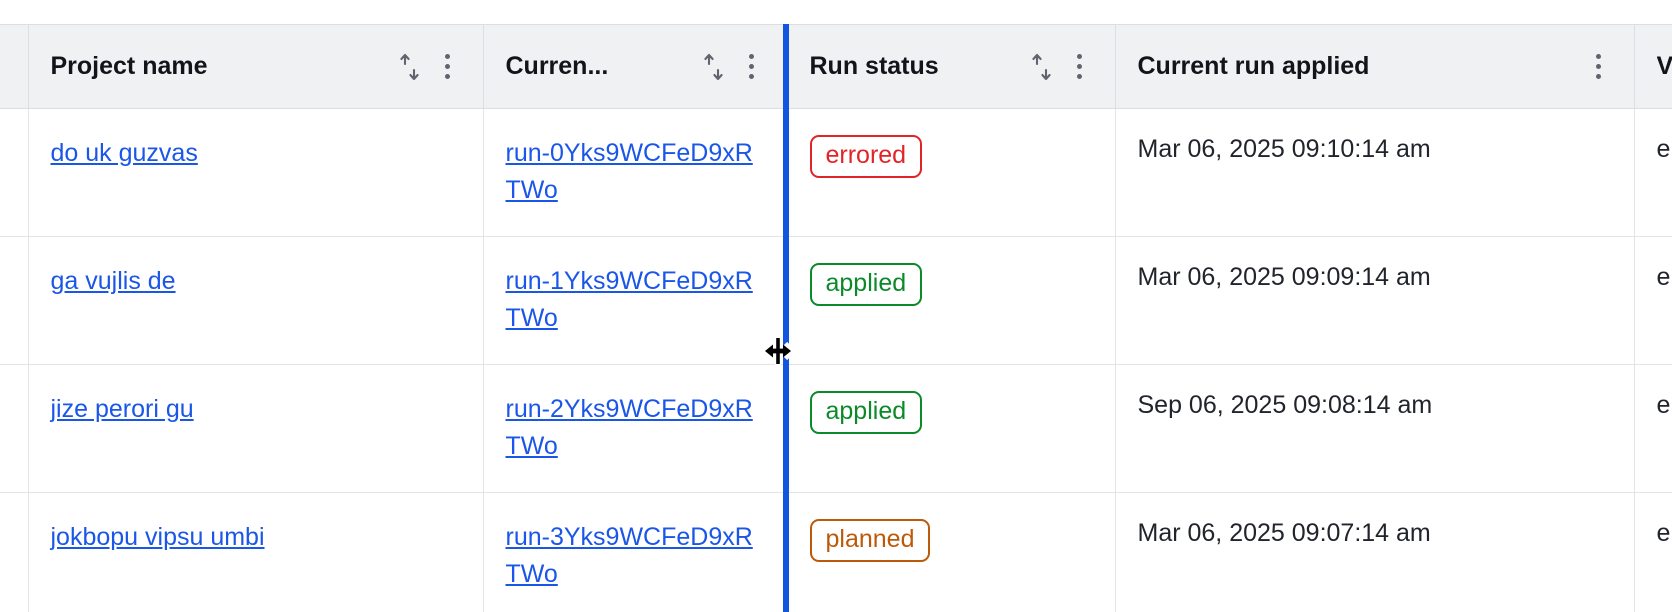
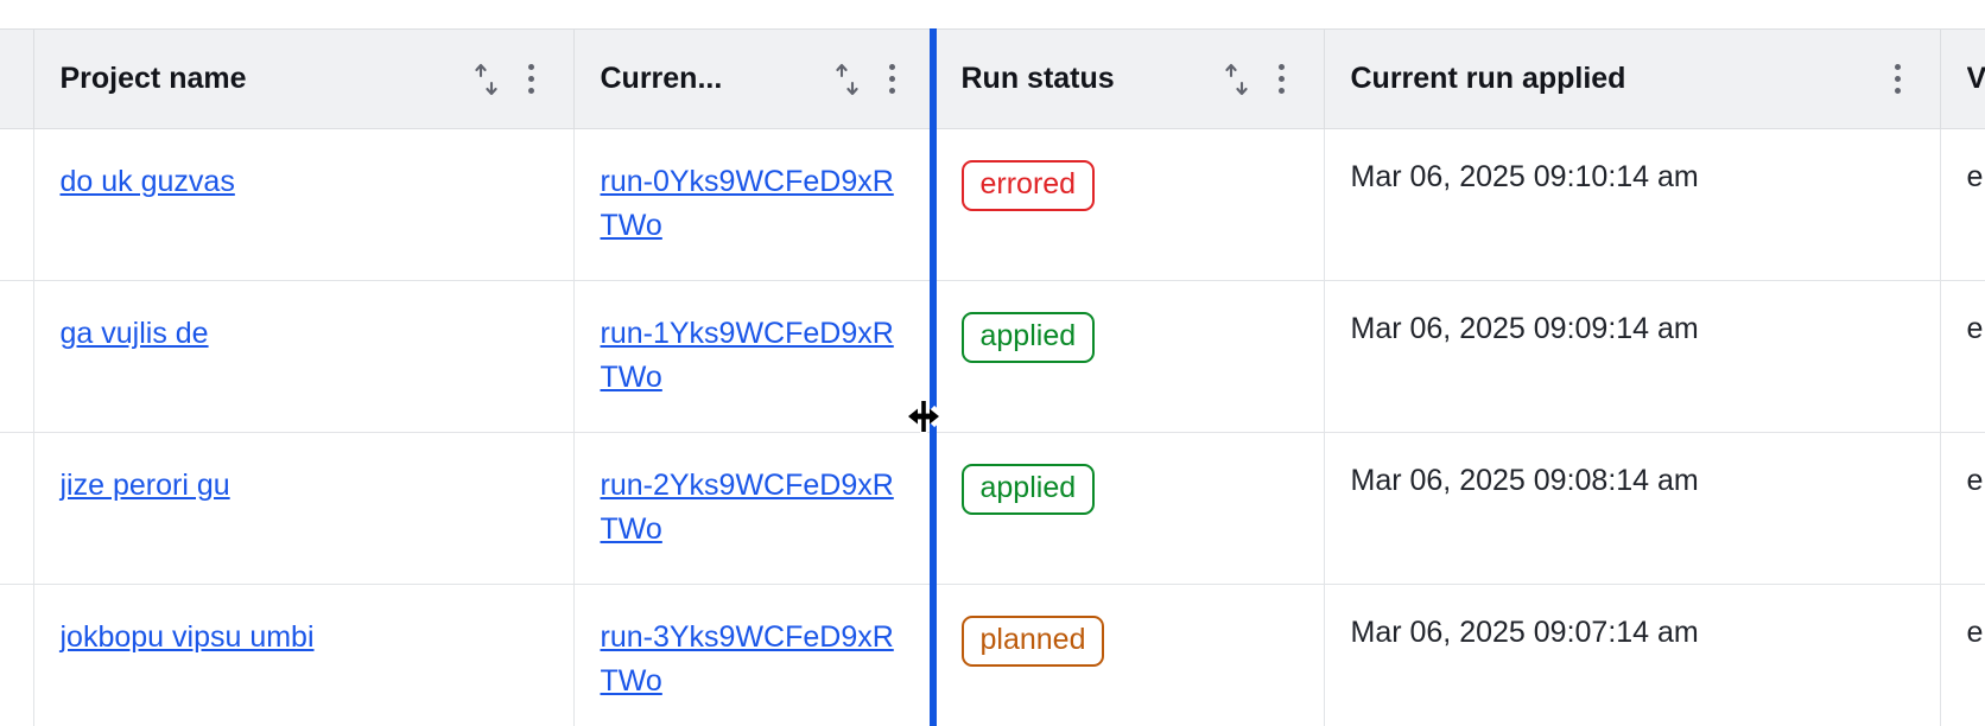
  	Project name	Curren...	Run status	Current run applied	V
  	do uk guzvas	run-0Yks9WCFeD9xRTWo	errored	Mar 06, 2025 09:10:14 am	e
  	ga vujlis de	run-1Yks9WCFeD9xRTWo	applied	Mar 06, 2025 09:09:14 am	e
- 	jize perori gu	run-2Yks9WCFeD9xRTWo	applied	Sep 06, 2025 09:08:14 am	e
+ 	jize perori gu	run-2Yks9WCFeD9xRTWo	applied	Mar 06, 2025 09:08:14 am	e
  	jokbopu vipsu umbi	run-3Yks9WCFeD9xRTWo	planned	Mar 06, 2025 09:07:14 am	e
